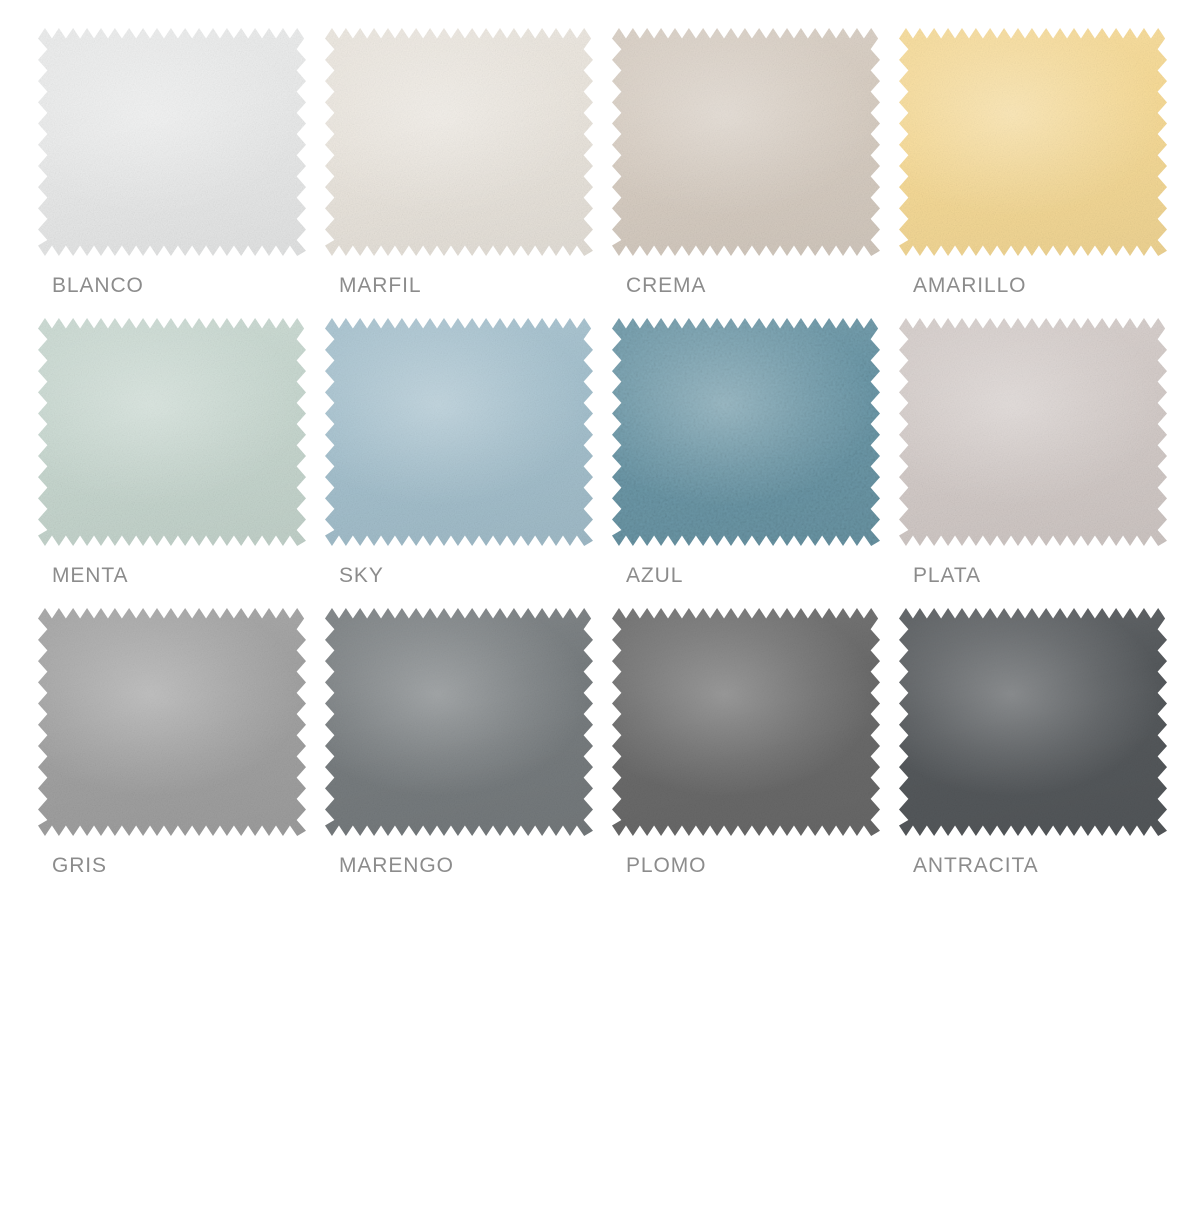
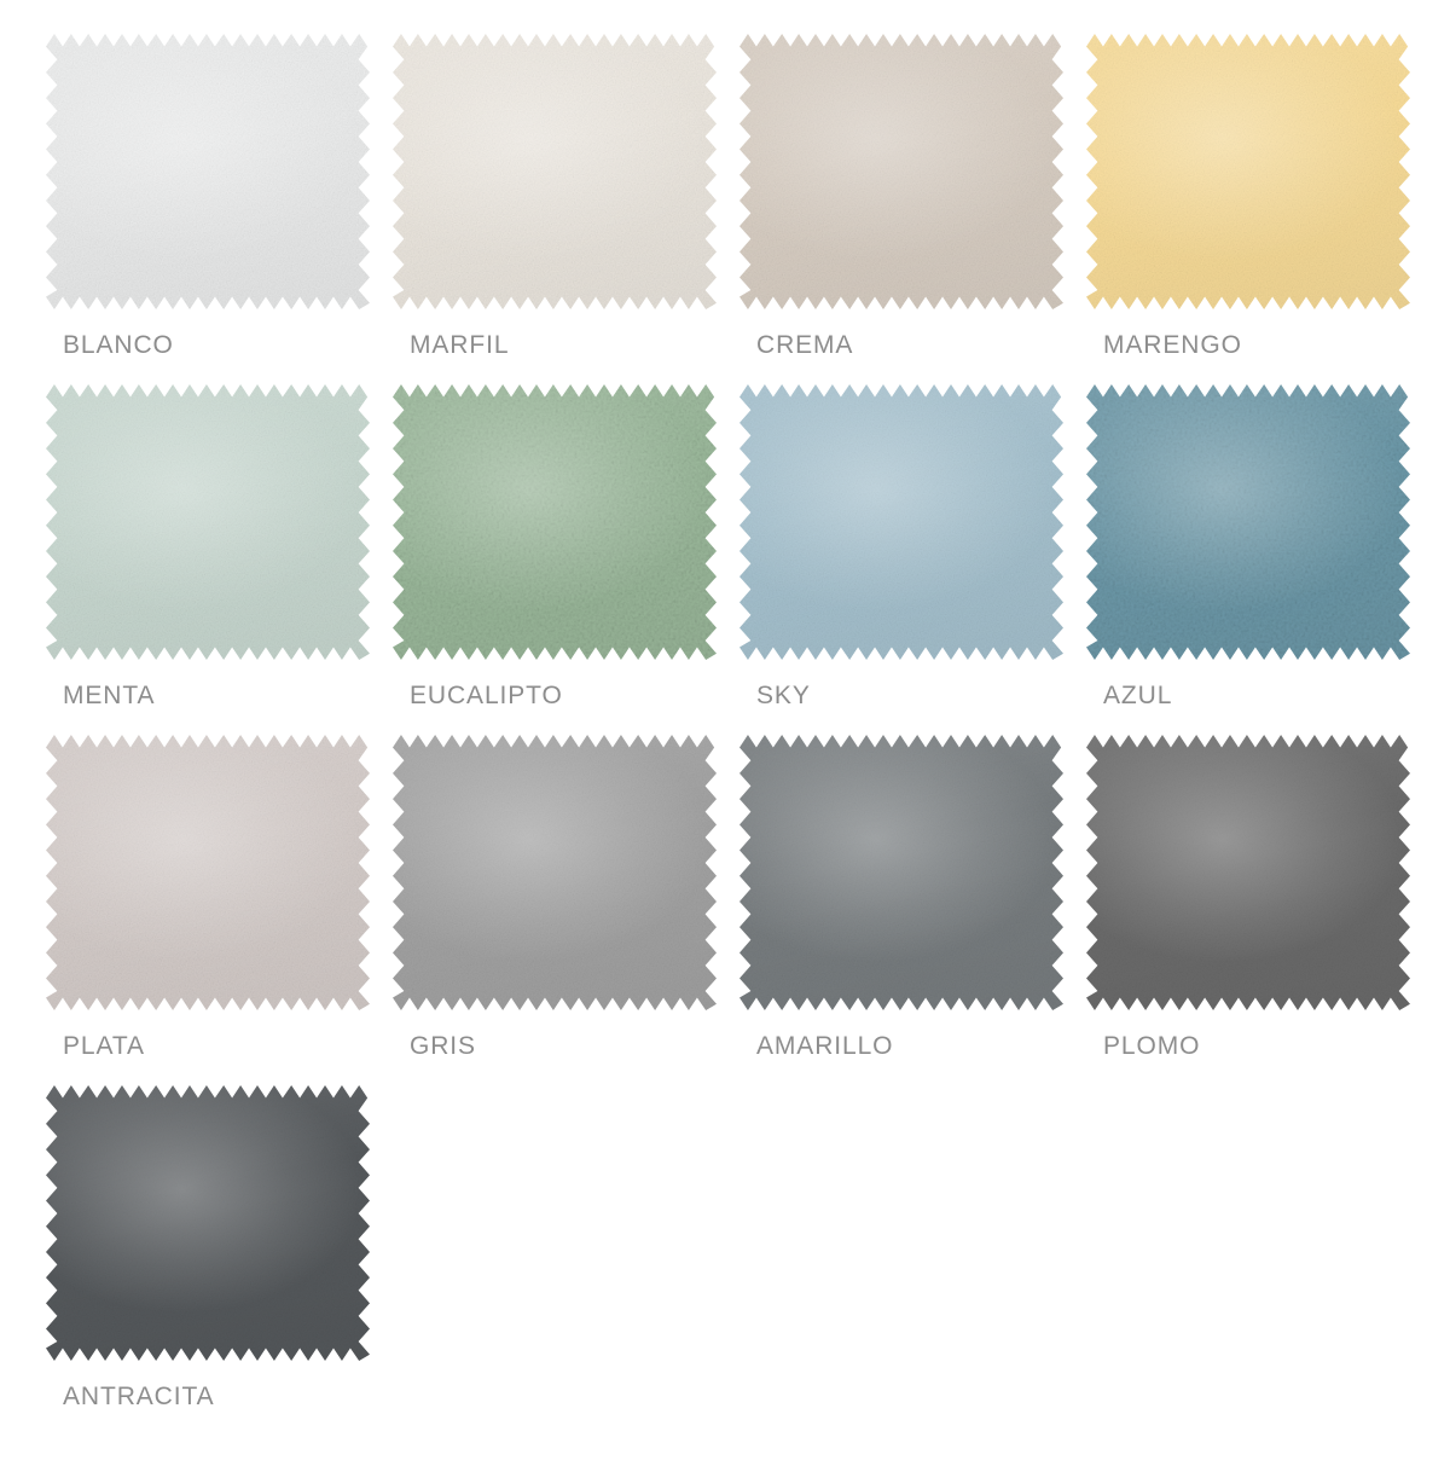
  BLANCO
  MARFIL
  CREMA
- AMARILLO
+ MARENGO
  MENTA
+ EUCALIPTO
  SKY
  AZUL
  PLATA
  GRIS
- MARENGO
+ AMARILLO
  PLOMO
  ANTRACITA
